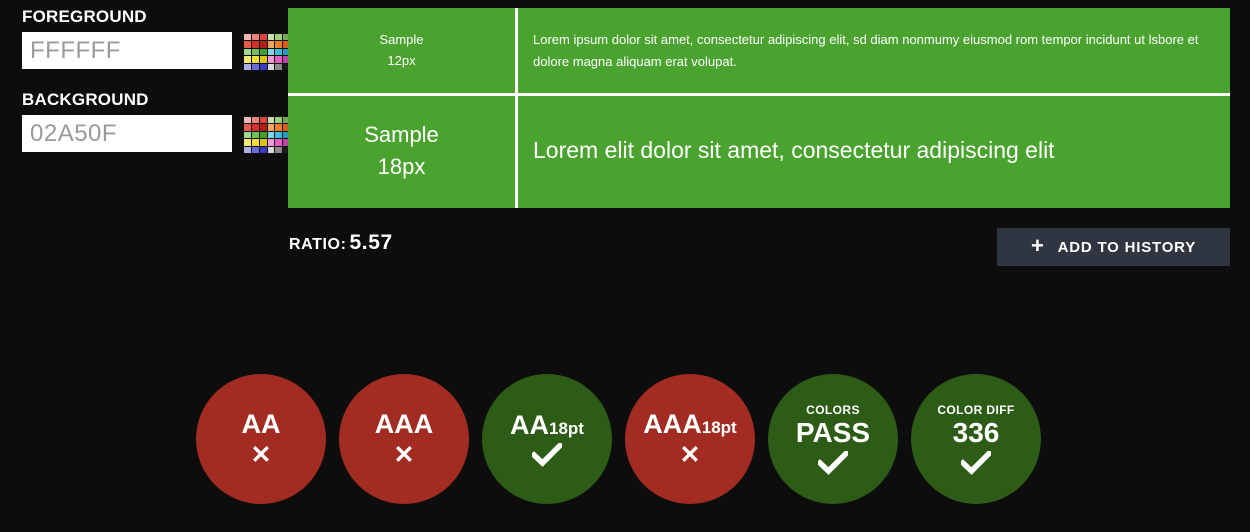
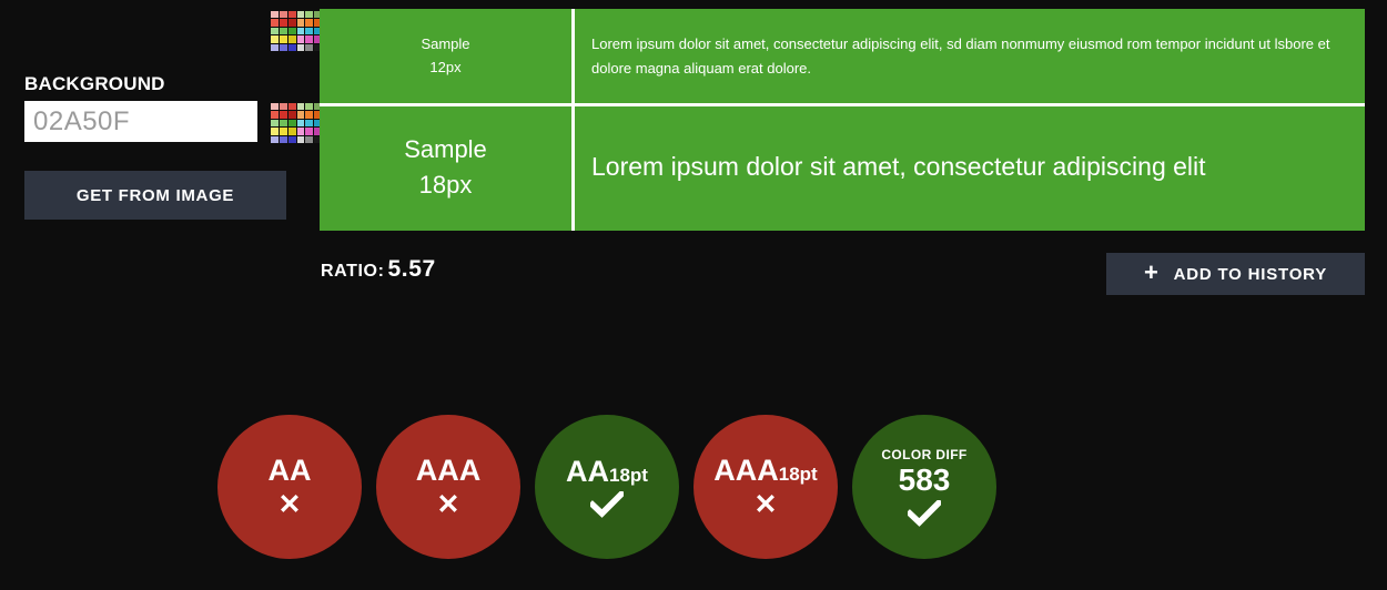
- FOREGROUND
- FFFFFF
  BACKGROUND
  02A50F
+ GET FROM IMAGE
  Sample
  12px
- Lorem ipsum dolor sit amet, consectetur adipiscing elit, sd diam nonmumy eiusmod rom tempor incidunt ut lsbore et dolore magna aliquam erat volupat.
+ Lorem ipsum dolor sit amet, consectetur adipiscing elit, sd diam nonmumy eiusmod rom tempor incidunt ut lsbore et dolore magna aliquam erat dolore.
  Sample
  18px
- Lorem elit dolor sit amet, consectetur adipiscing elit
+ Lorem ipsum dolor sit amet, consectetur adipiscing elit
  RATIO: 5.57
  +
  ADD TO HISTORY
  AA
  ✕
  AAA
  ✕
  AA18pt
  AAA18pt
  ✕
- COLORS
- PASS
  COLOR DIFF
- 336
+ 583
